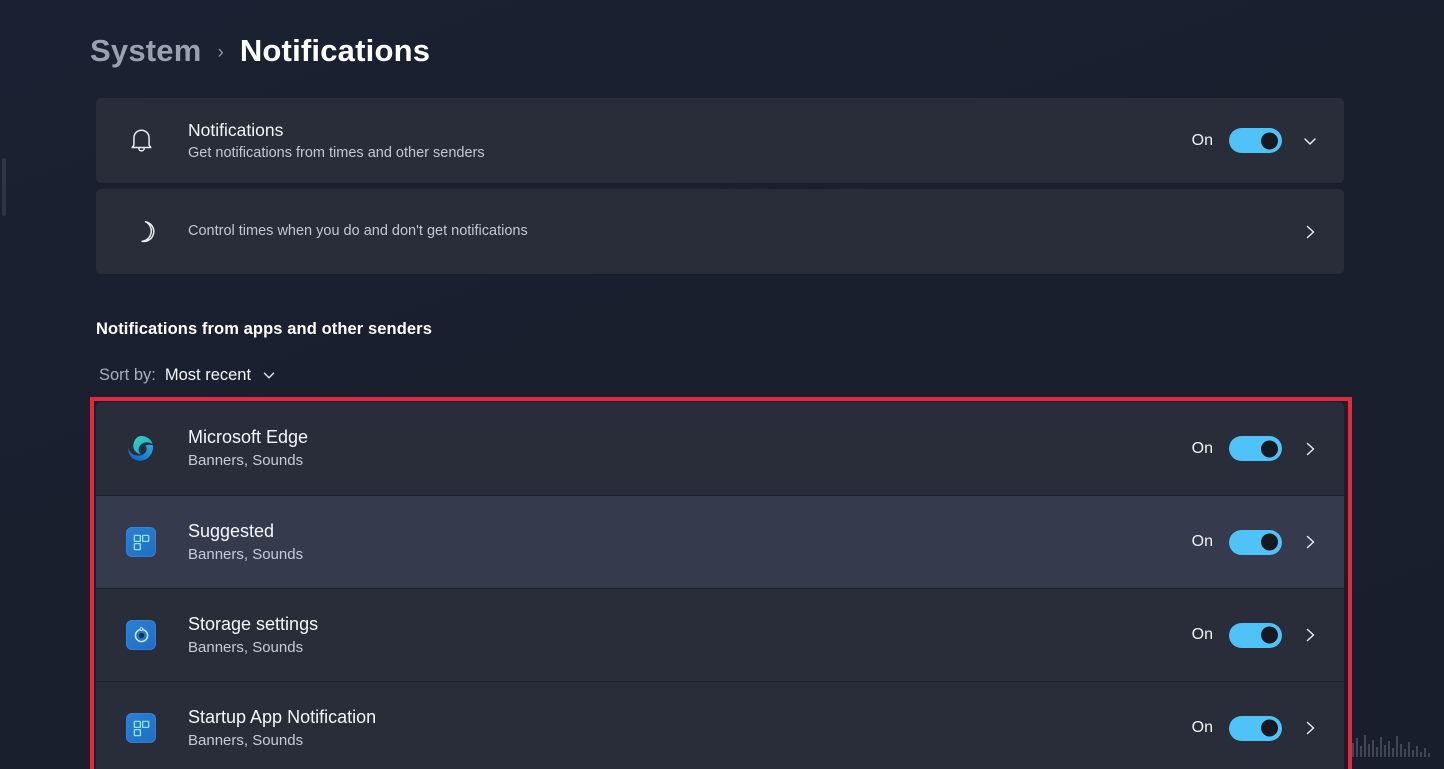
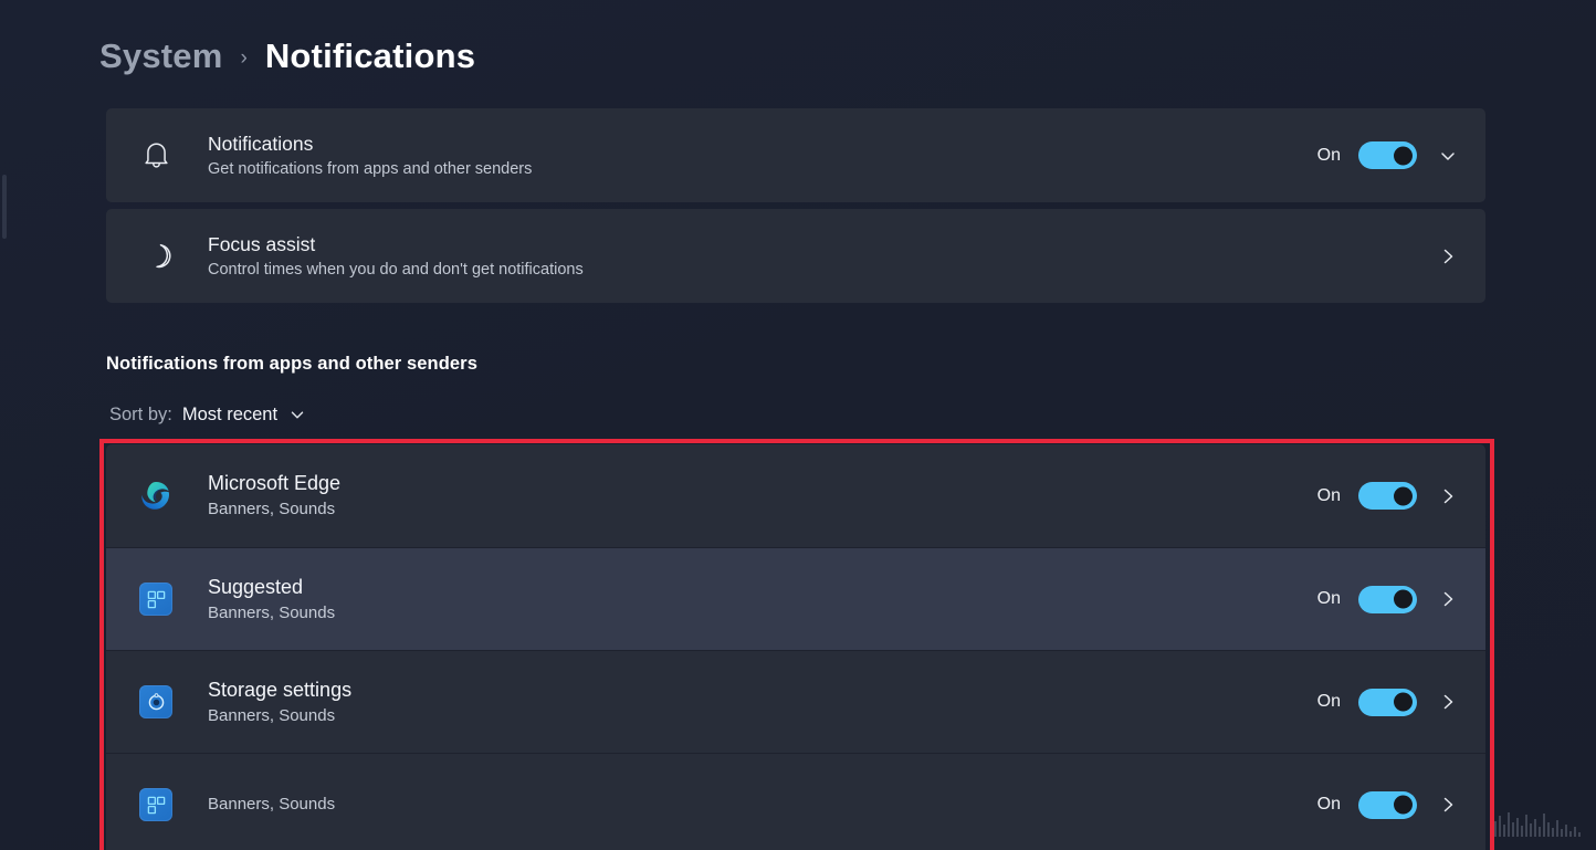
  System
  ›
  Notifications
  Notifications
- Get notifications from times and other senders
+ Get notifications from apps and other senders
  On
+ Focus assist
  Control times when you do and don't get notifications
  Notifications from apps and other senders
  Sort by:
  Most recent
  Microsoft Edge
  Banners, Sounds
  On
  Suggested
  Banners, Sounds
  On
  Storage settings
  Banners, Sounds
  On
- Startup App Notification
  Banners, Sounds
  On
